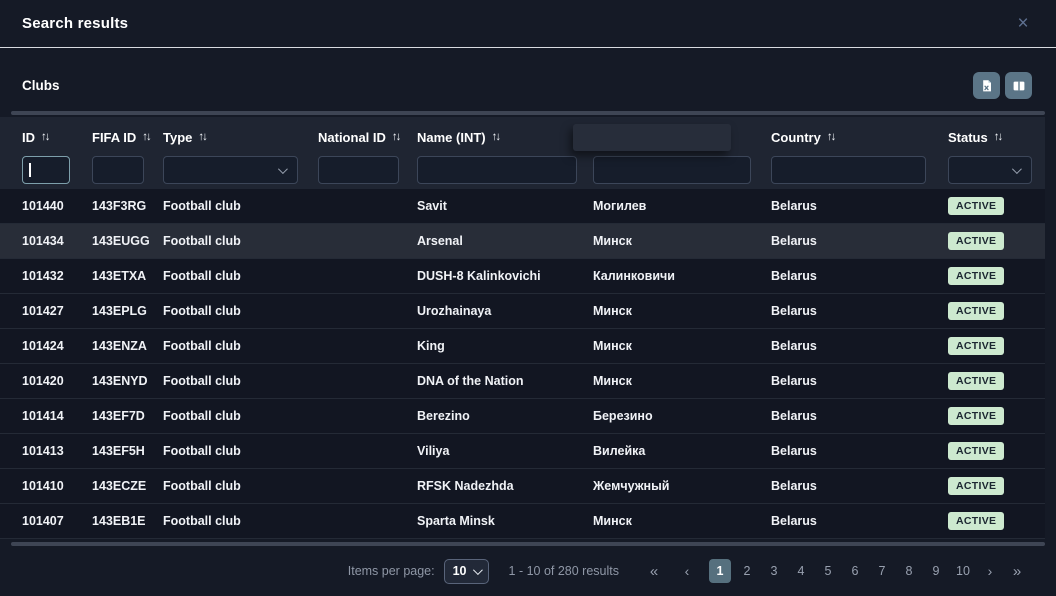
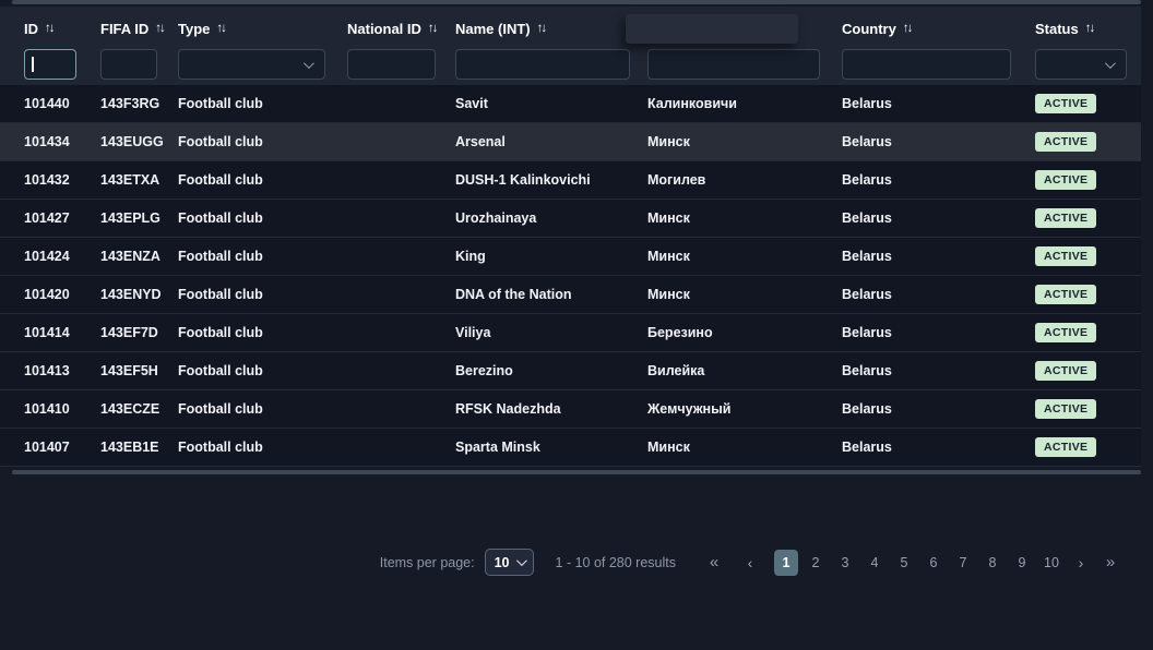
- Search results
- ×
- Clubs
  ID
  ↑↓
  FIFA ID
  ↑↓
  Type
  ↑↓
  National ID
  ↑↓
  Name (INT)
  ↑↓
  Country
  ↑↓
  Status
  ↑↓
  101440
  143F3RG
  Football club
  Savit
- Могилев
+ Калинковичи
  Belarus
  ACTIVE
  101434
  143EUGG
  Football club
  Arsenal
  Минск
  Belarus
  ACTIVE
  101432
  143ETXA
  Football club
- DUSH-8 Kalinkovichi
+ DUSH-1 Kalinkovichi
- Калинковичи
+ Могилев
  Belarus
  ACTIVE
  101427
  143EPLG
  Football club
  Urozhainaya
  Минск
  Belarus
  ACTIVE
  101424
  143ENZA
  Football club
  King
  Минск
  Belarus
  ACTIVE
  101420
  143ENYD
  Football club
  DNA of the Nation
  Минск
  Belarus
  ACTIVE
  101414
  143EF7D
  Football club
- Berezino
+ Viliya
  Березино
  Belarus
  ACTIVE
  101413
  143EF5H
  Football club
- Viliya
+ Berezino
  Вилейка
  Belarus
  ACTIVE
  101410
  143ECZE
  Football club
  RFSK Nadezhda
  Жемчужный
  Belarus
  ACTIVE
  101407
  143EB1E
  Football club
  Sparta Minsk
  Минск
  Belarus
  ACTIVE
  Items per page:
  10
  1 - 10 of 280 results
  «
  ‹
  1
  2
  3
  4
  5
  6
  7
  8
  9
  10
  ›
  »
